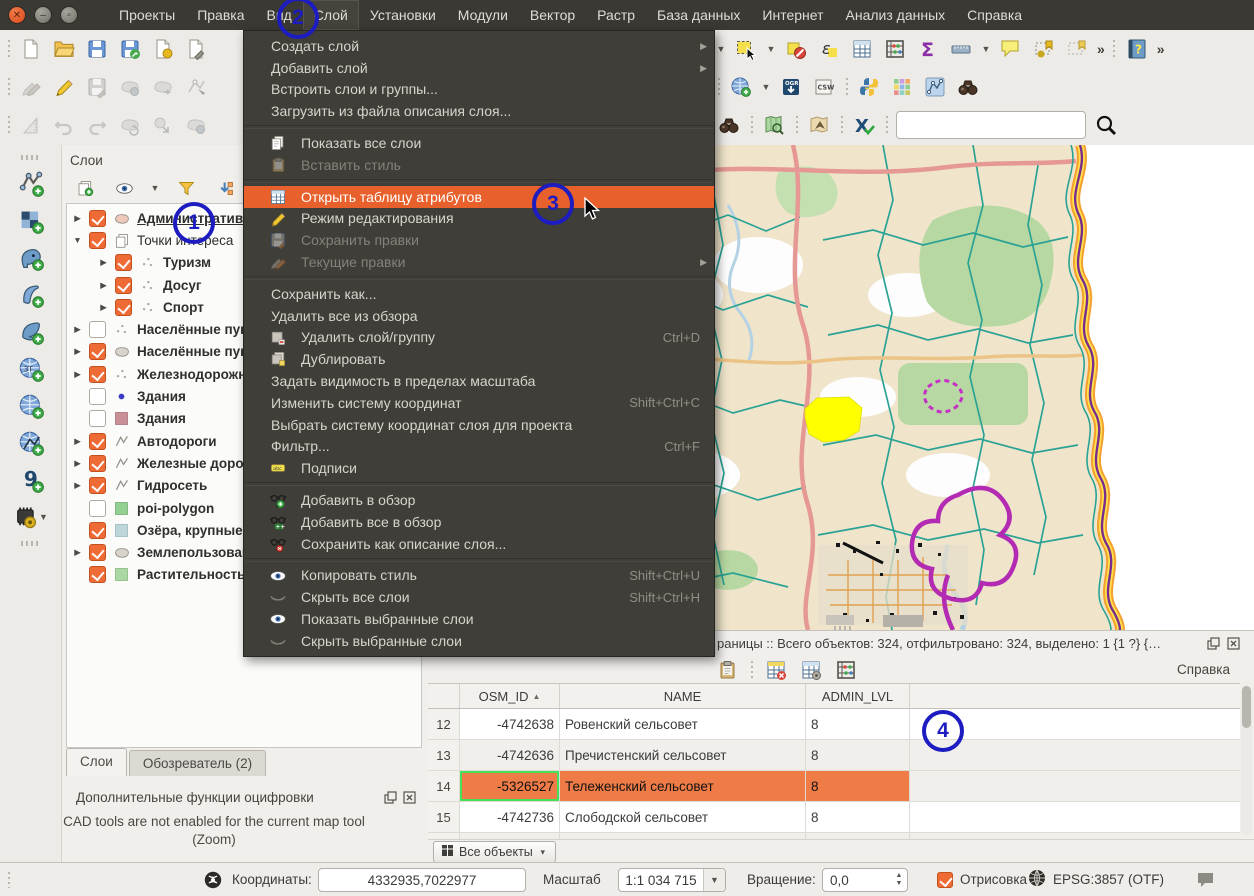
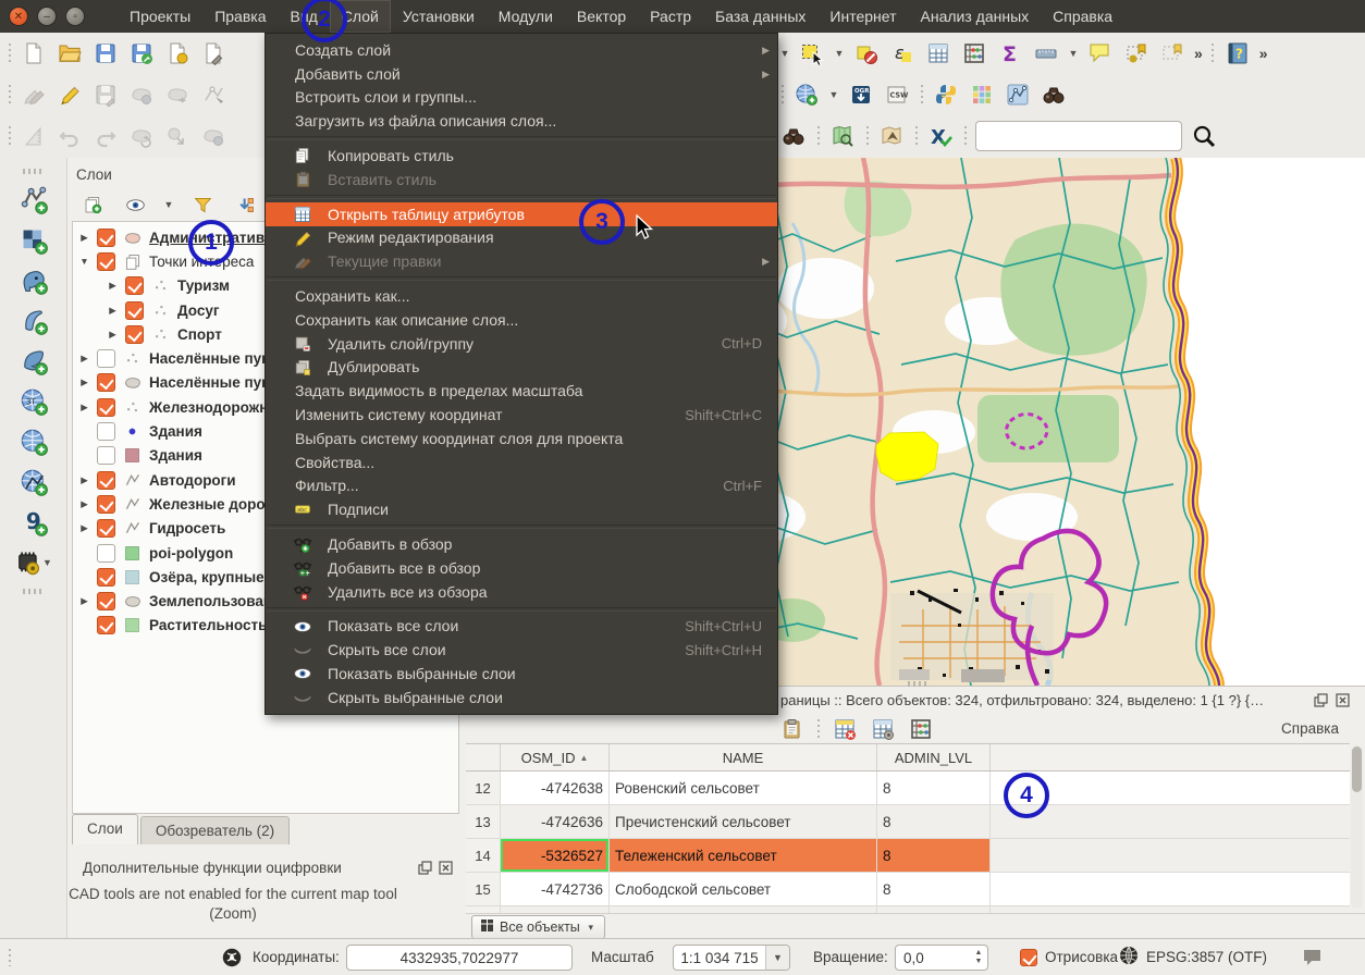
  ✕
  –
  ▫
  Проекты
  Правка
  Вид
  Слой
  Установки
  Модули
  Вектор
  Растр
  База данных
  Интернет
  Анализ данных
  Справка
  ▼
  ▼
  ε
  Σ
  ▼
  »
  ?
  »
  ▼
  CSW
  X
  3T
  9
  ▼
  Слои
  ▼
  ▶
  ▼
  Точки интереса
  ▶
  Туризм
  ▶
  Досуг
  ▶
  Спорт
  ▶
  Населённые пу
  ▶
  Населённые пу
  ▶
  Здания
  Здания
  ▶
  Автодороги
  ▶
  Железные доро
  ▶
  Гидросеть
  poi-polygon
  Озёра, крупные
  ▶
  Землепользова
  Растительность
  Слои
  Обозреватель (2)
  Дополнительные функции оцифровки
  CAD tools are not enabled for the current map tool
  (Zoom)
  раницы :: Всего объектов: 324, отфильтровано: 324, выделено: 1 {1 ?} {…
  Справка
  OSM_ID
  ▲
  NAME
  ADMIN_LVL
  12
  -4742638
  Ровенский сельсовет
  8
  13
  -4742636
  Пречистенский сельсовет
  8
  14
  -5326527
  Тележенский сельсовет
  8
  15
  -4742736
  Слободской сельсовет
  8
  Все объекты
  ▾
  Координаты:
  4332935,7022977
  Масштаб
  1:1 034 715
  ▼
  Вращение:
  0,0
  Отрисовка
  EPSG:3857 (OTF)
  Создать слой
  ▶
  Добавить слой
  ▶
  Встроить слои и группы...
  Загрузить из файла описания слоя...
- Показать все слои
+ Копировать стиль
  Вставить стиль
  Открыть таблицу атрибутов
  Режим редактирования
- Сохранить правки
  Текущие правки
  ▶
  Сохранить как...
- Удалить все из обзора
+ Сохранить как описание слоя...
  Удалить слой/группу
  Ctrl+D
  Дублировать
  Задать видимость в пределах масштаба
  Изменить систему координат
  Shift+Ctrl+C
  Выбрать систему координат слоя для проекта
+ Свойства...
  Фильтр...
  Ctrl+F
  Подписи
  Добавить в обзор
  Добавить все в обзор
- Сохранить как описание слоя...
+ Удалить все из обзора
- Копировать стиль
+ Показать все слои
  Shift+Ctrl+U
  Скрыть все слои
  Shift+Ctrl+H
  Показать выбранные слои
  Скрыть выбранные слои
  1
  2
  3
  4
